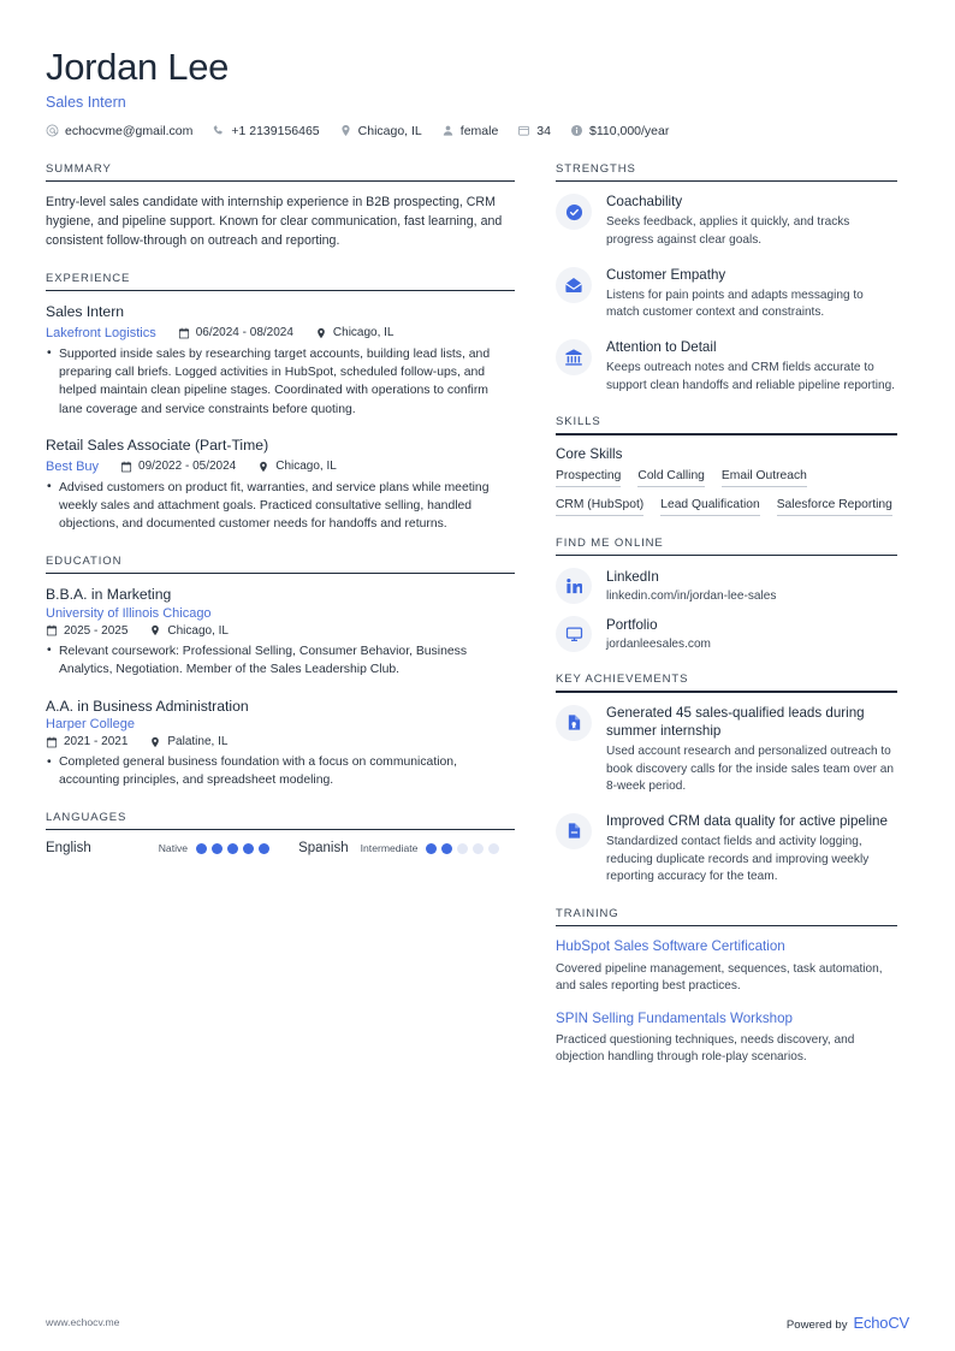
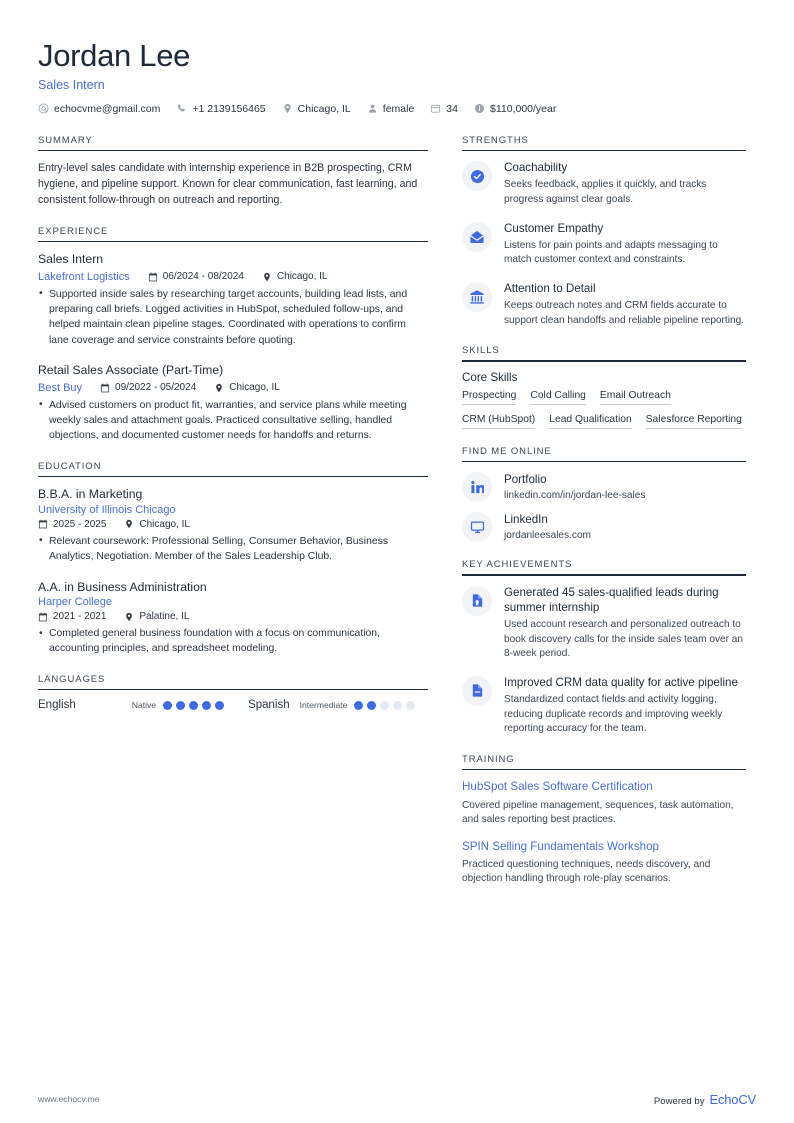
  Jordan Lee
  Sales Intern
  echocvme@gmail.com
  +1 2139156465
  Chicago, IL
  female
  34
  $110,000/year
  SUMMARY
  Entry-level sales candidate with internship experience in B2B prospecting, CRM hygiene, and pipeline support. Known for clear communication, fast learning, and consistent follow-through on outreach and reporting.
  EXPERIENCE
  Sales Intern
  Lakefront Logistics
  06/2024 - 08/2024
  Chicago, IL
  Supported inside sales by researching target accounts, building lead lists, and preparing call briefs. Logged activities in HubSpot, scheduled follow-ups, and helped maintain clean pipeline stages. Coordinated with operations to confirm lane coverage and service constraints before quoting.
  Retail Sales Associate (Part-Time)
  Best Buy
  09/2022 - 05/2024
  Chicago, IL
  Advised customers on product fit, warranties, and service plans while meeting weekly sales and attachment goals. Practiced consultative selling, handled objections, and documented customer needs for handoffs and returns.
  EDUCATION
  B.B.A. in Marketing
  University of Illinois Chicago
  2025 - 2025
  Chicago, IL
  Relevant coursework: Professional Selling, Consumer Behavior, Business Analytics, Negotiation. Member of the Sales Leadership Club.
  A.A. in Business Administration
  Harper College
  2021 - 2021
  Palatine, IL
  Completed general business foundation with a focus on communication, accounting principles, and spreadsheet modeling.
  LANGUAGES
  English
  Native
  Spanish
  Intermediate
  STRENGTHS
  Coachability
  Seeks feedback, applies it quickly, and tracks progress against clear goals.
  Customer Empathy
  Listens for pain points and adapts messaging to match customer context and constraints.
  Attention to Detail
  Keeps outreach notes and CRM fields accurate to support clean handoffs and reliable pipeline reporting.
  SKILLS
  Core Skills
  Prospecting
  Cold Calling
  Email Outreach
  CRM (HubSpot)
  Lead Qualification
  Salesforce Reporting
  FIND ME ONLINE
- LinkedIn
+ Portfolio
  linkedin.com/in/jordan-lee-sales
- Portfolio
+ LinkedIn
  jordanleesales.com
  KEY ACHIEVEMENTS
  Generated 45 sales-qualified leads during summer internship
  Used account research and personalized outreach to book discovery calls for the inside sales team over an 8-week period.
  Improved CRM data quality for active pipeline
  Standardized contact fields and activity logging, reducing duplicate records and improving weekly reporting accuracy for the team.
  TRAINING
  HubSpot Sales Software Certification
  Covered pipeline management, sequences, task automation, and sales reporting best practices.
  SPIN Selling Fundamentals Workshop
  Practiced questioning techniques, needs discovery, and objection handling through role-play scenarios.
  www.echocv.me
  Powered by
  EchoCV
